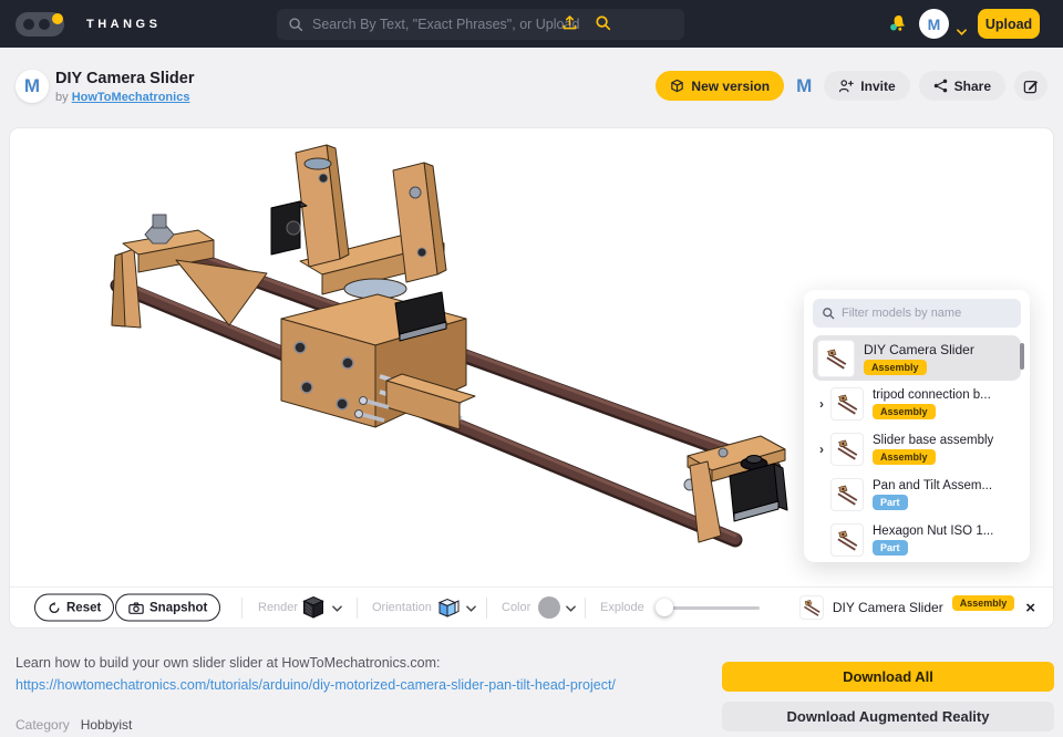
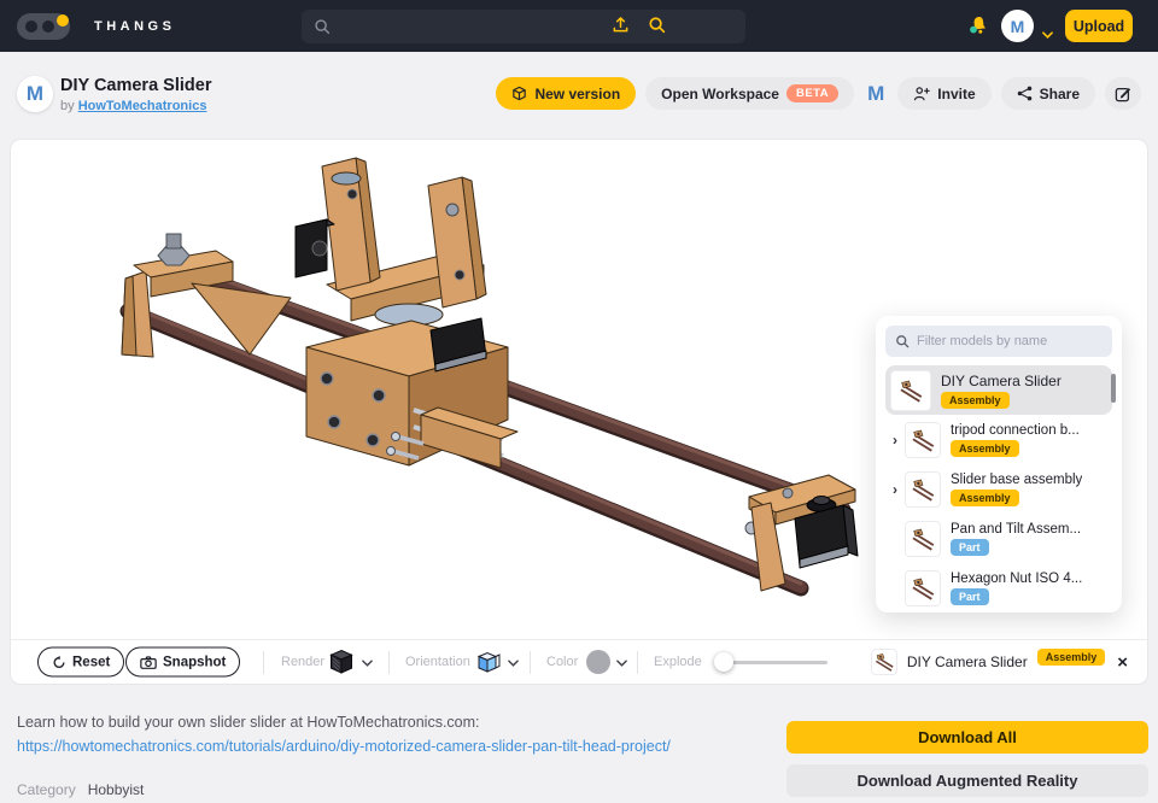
  THANGS
- Search By Text, "Exact Phrases", or Upload
  M
  Upload
  M
  DIY Camera Slider
  by HowToMechatronics
  New version
+ Open Workspace
+ BETA
  M
  Invite
  Share
  Reset
  Snapshot
  Render
  Orientation
  Color
  Explode
  DIY Camera Slider
  Assembly
  ×
  Filter models by name
  DIY Camera Slider
  Assembly
  ›
  tripod connection b...
  Assembly
  ›
  Slider base assembly
  Assembly
  Pan and Tilt Assem...
  Part
- Hexagon Nut ISO 1...
+ Hexagon Nut ISO 4...
  Part
  Learn how to build your own slider slider at HowToMechatronics.com:
  https://howtomechatronics.com/tutorials/arduino/diy-motorized-camera-slider-pan-tilt-head-project/
  Category Hobbyist
  Download All
  Download Augmented Reality
